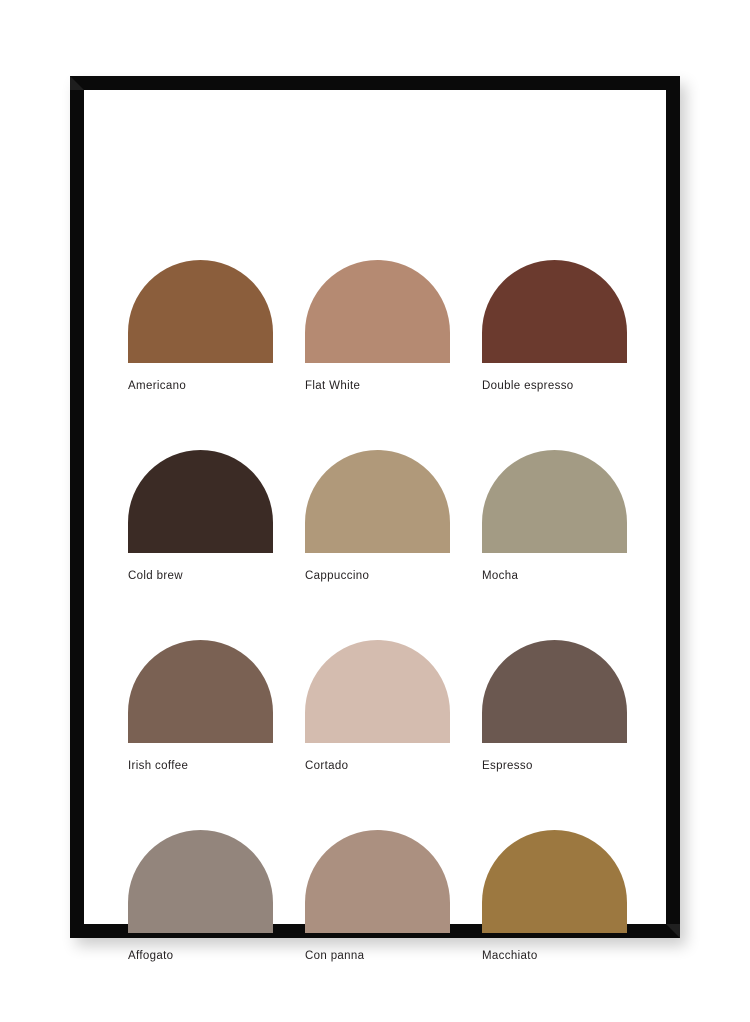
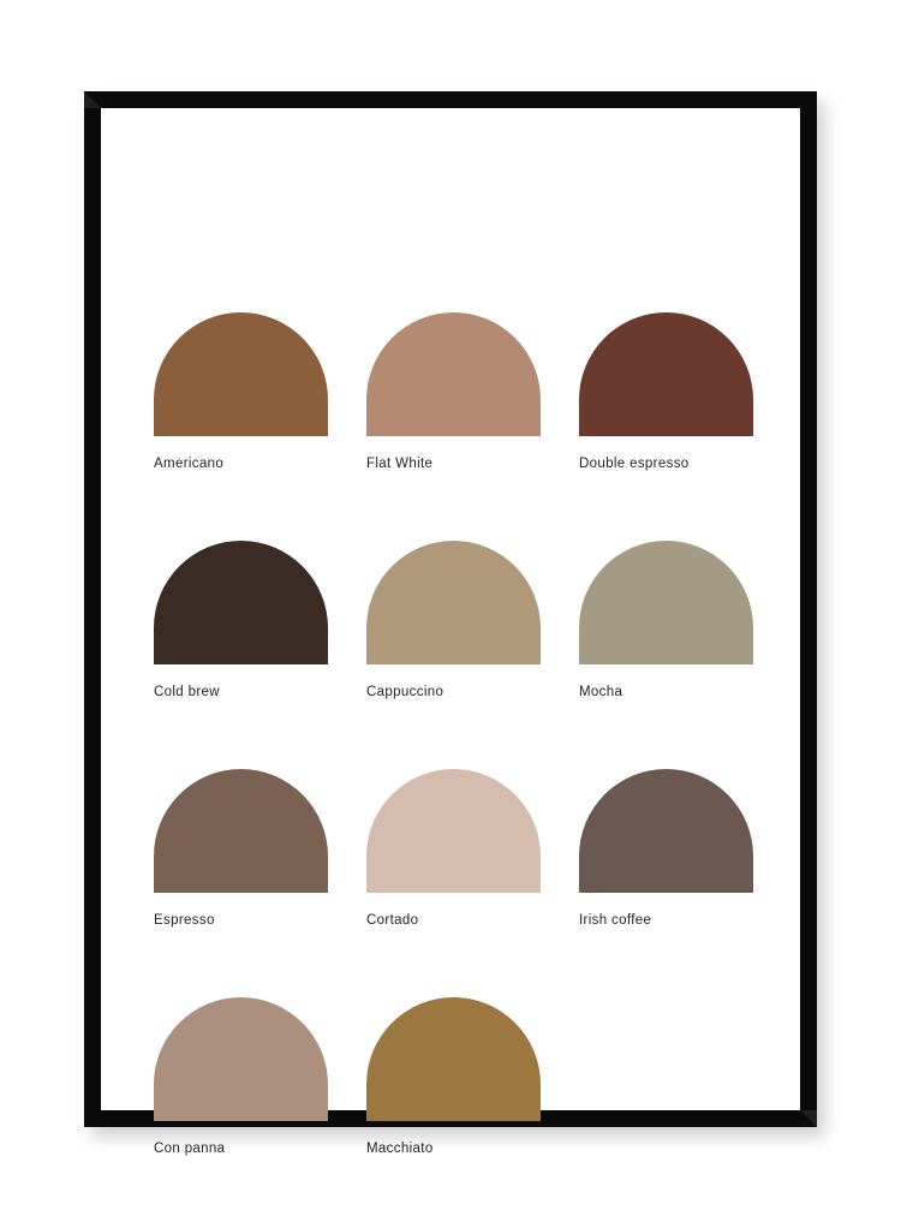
  Americano
  Flat White
  Double espresso
  Cold brew
  Cappuccino
  Mocha
- Irish coffee
+ Espresso
  Cortado
- Espresso
+ Irish coffee
- Affogato
  Con panna
  Macchiato
